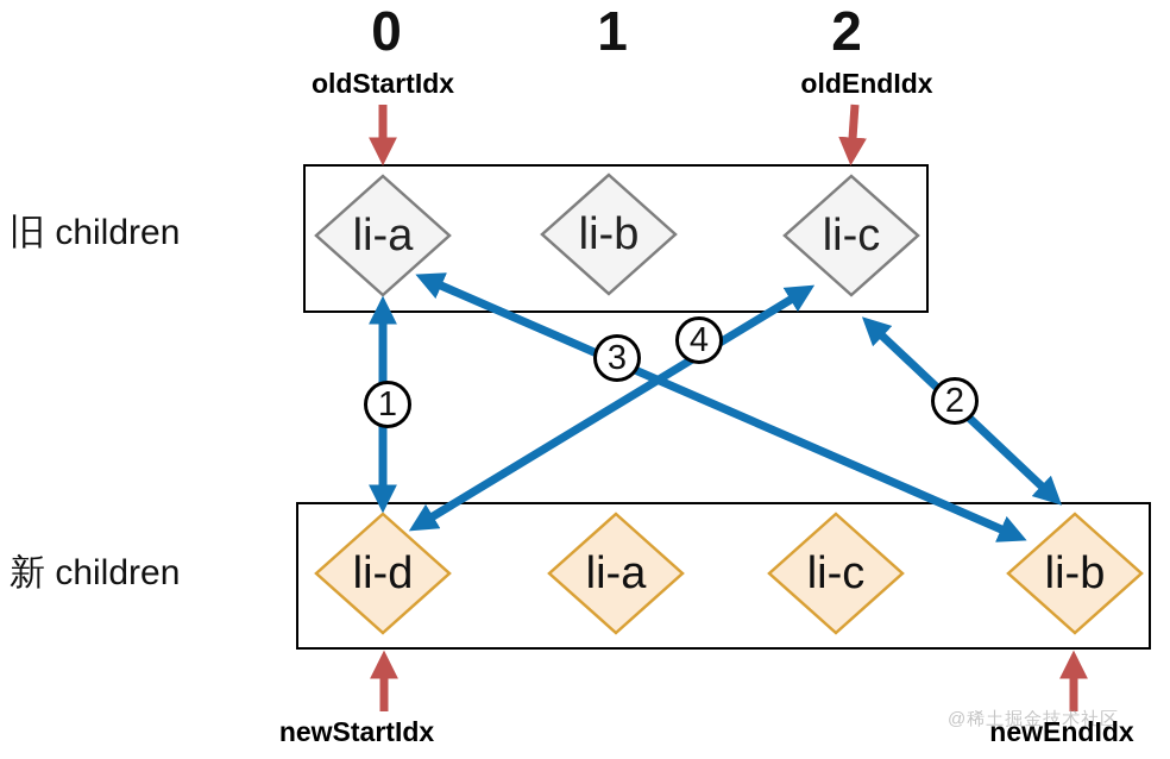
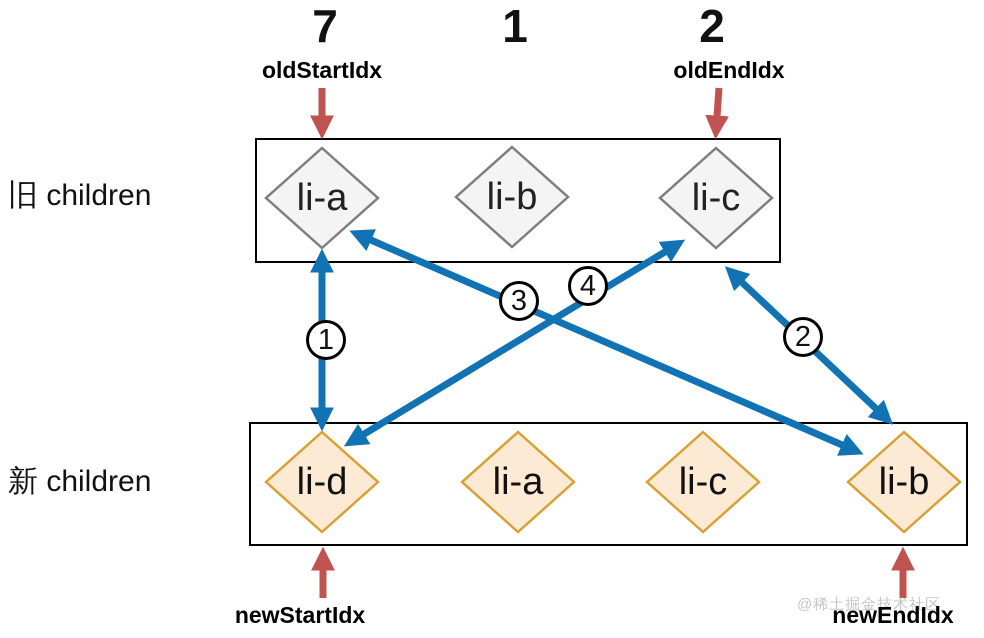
- 0
+ 7
  1
  2
  oldStartIdx
  oldEndIdx
  newStartIdx
  newEndIdx
  旧 children
  新 children
  li-a
  li-b
  li-c
  li-d
  li-a
  li-c
  li-b
  1
  2
  3
  4
  @稀土掘金技术社区
